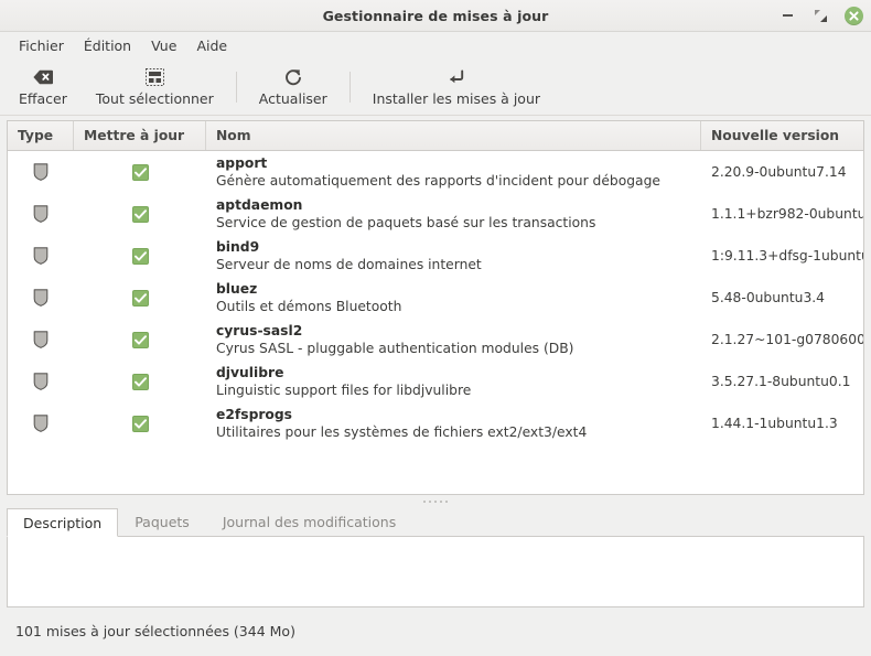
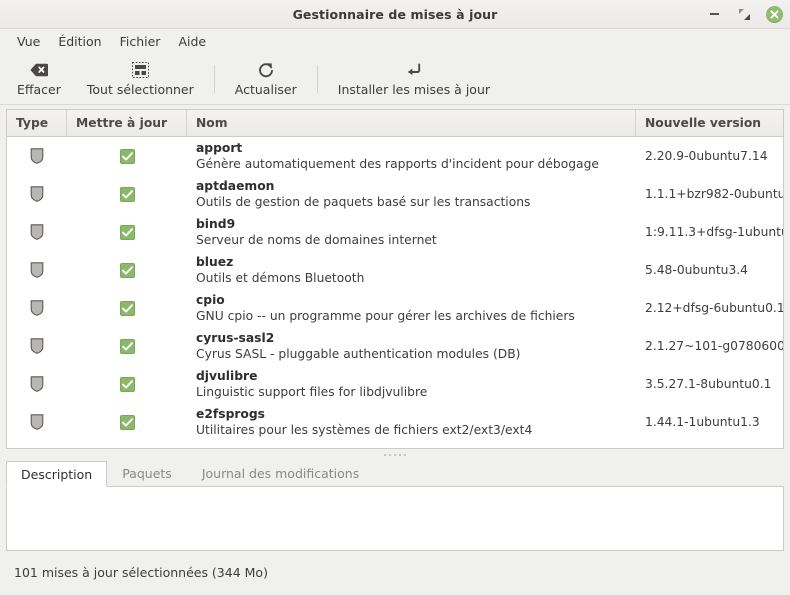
  Gestionnaire de mises à jour
- Fichier
+ Vue
  Édition
- Vue
+ Fichier
  Aide
  Effacer
  Tout sélectionner
  Actualiser
  Installer les mises à jour
  Type
  Mettre à jour
  Nom
  Nouvelle version
  apport
  Génère automatiquement des rapports d'incident pour débogage
  2.20.9-0ubuntu7.14
  aptdaemon
- Service de gestion de paquets basé sur les transactions
+ Outils de gestion de paquets basé sur les transactions
  1.1.1+bzr982-0ubuntu
  bind9
  Serveur de noms de domaines internet
  1:9.11.3+dfsg-1ubunt
  bluez
  Outils et démons Bluetooth
  5.48-0ubuntu3.4
+ cpio
+ GNU cpio -- un programme pour gérer les archives de fichiers
+ 2.12+dfsg-6ubuntu0.1
  cyrus-sasl2
  Cyrus SASL - pluggable authentication modules (DB)
  2.1.27~101-g0780600
  djvulibre
  Linguistic support files for libdjvulibre
  3.5.27.1-8ubuntu0.1
  e2fsprogs
  Utilitaires pour les systèmes de fichiers ext2/ext3/ext4
  1.44.1-1ubuntu1.3
  Description
  Paquets
  Journal des modifications
  101 mises à jour sélectionnées (344 Mo)
